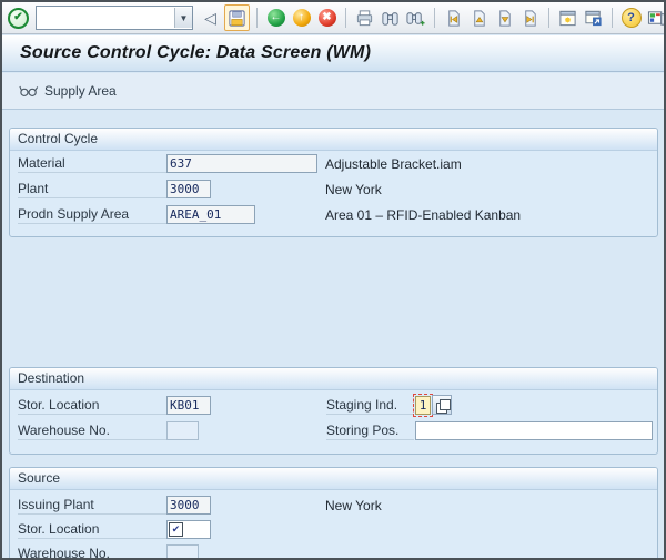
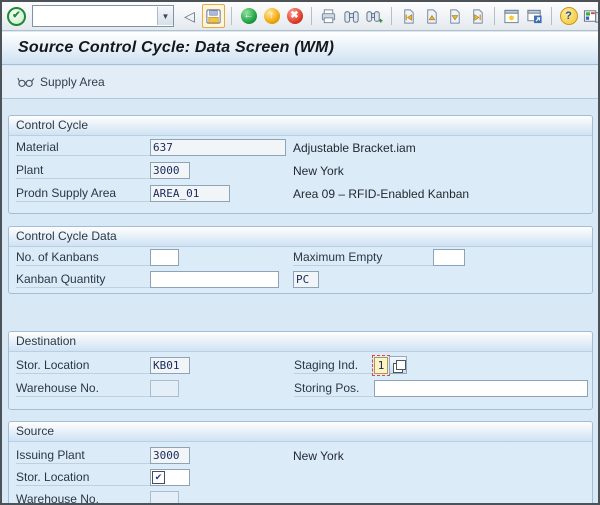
  ✔
  ▼
  ◁
  ←
  ↑
  ✖
  ?
  Source Control Cycle: Data Screen (WM)
  Supply Area
  Control Cycle
  Material
  637
  Adjustable Bracket.iam
  Plant
  3000
  New York
  Prodn Supply Area
  AREA_01
- Area 01 – RFID-Enabled Kanban
+ Area 09 – RFID-Enabled Kanban
+ Control Cycle Data
+ No. of Kanbans
+ Maximum Empty
+ Kanban Quantity
+ PC
  Destination
  Stor. Location
  KB01
  Staging Ind.
  1
  Warehouse No.
  Storing Pos.
  Source
  Issuing Plant
  3000
  New York
  Stor. Location
  ✔
  Warehouse No.
